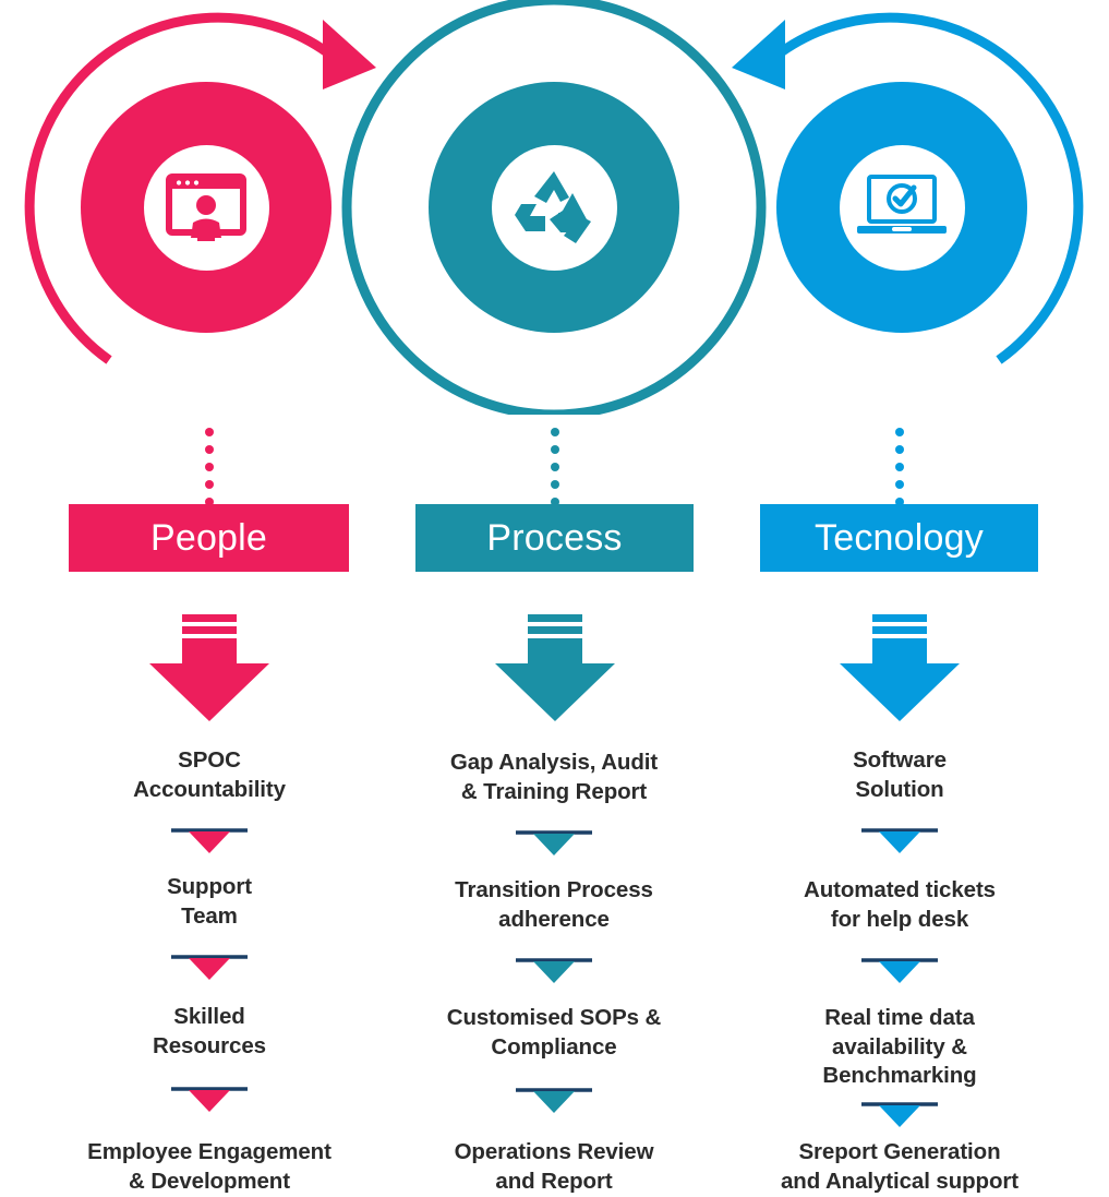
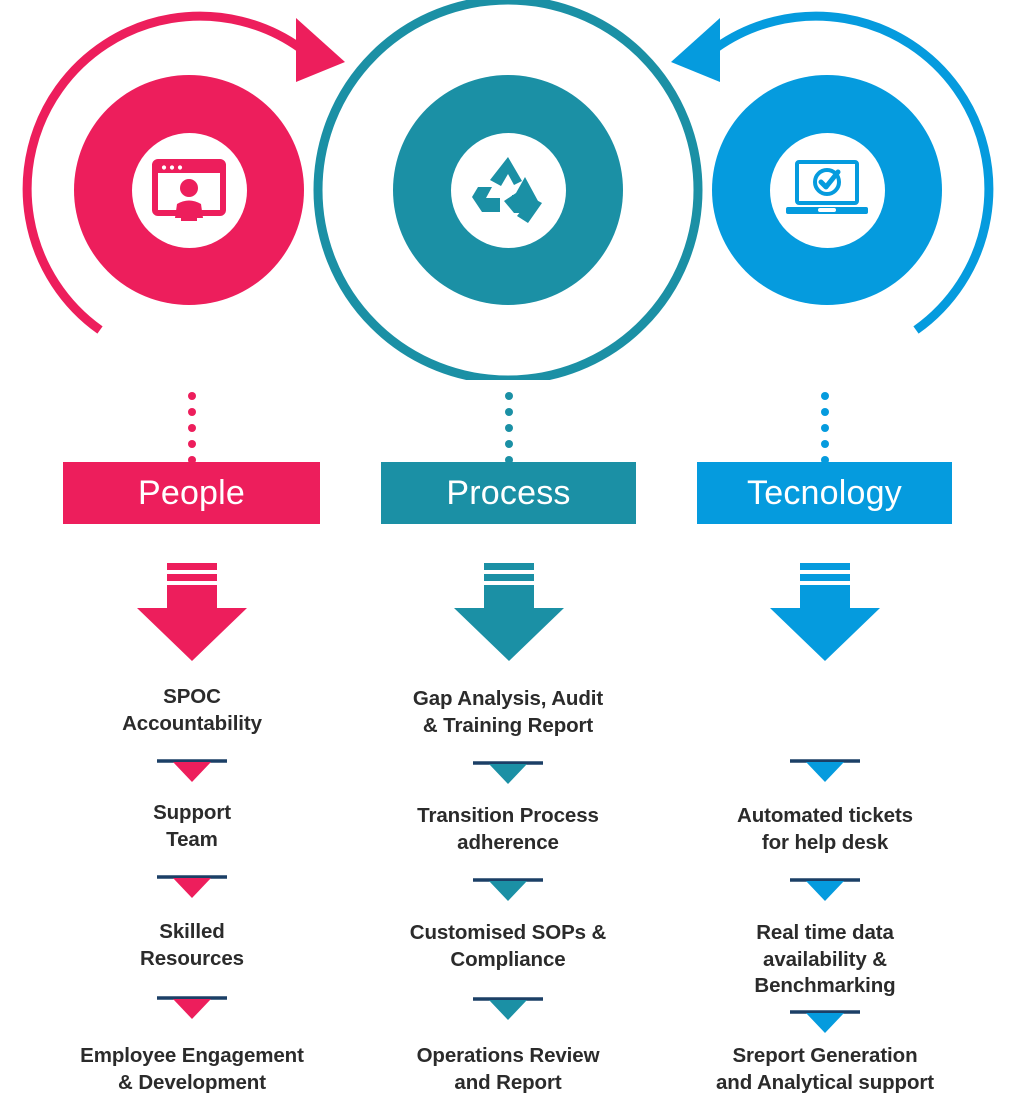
  People
  Process
  Tecnology
  SPOC
  Accountability
  Support
  Team
  Skilled
  Resources
  Employee Engagement
  & Development
  Gap Analysis, Audit
  & Training Report
  Transition Process
  adherence
  Customised SOPs &
  Compliance
  Operations Review
  and Report
- Software
- Solution
  Automated tickets
  for help desk
  Real time data
  availability &
  Benchmarking
  Sreport Generation
  and Analytical support
